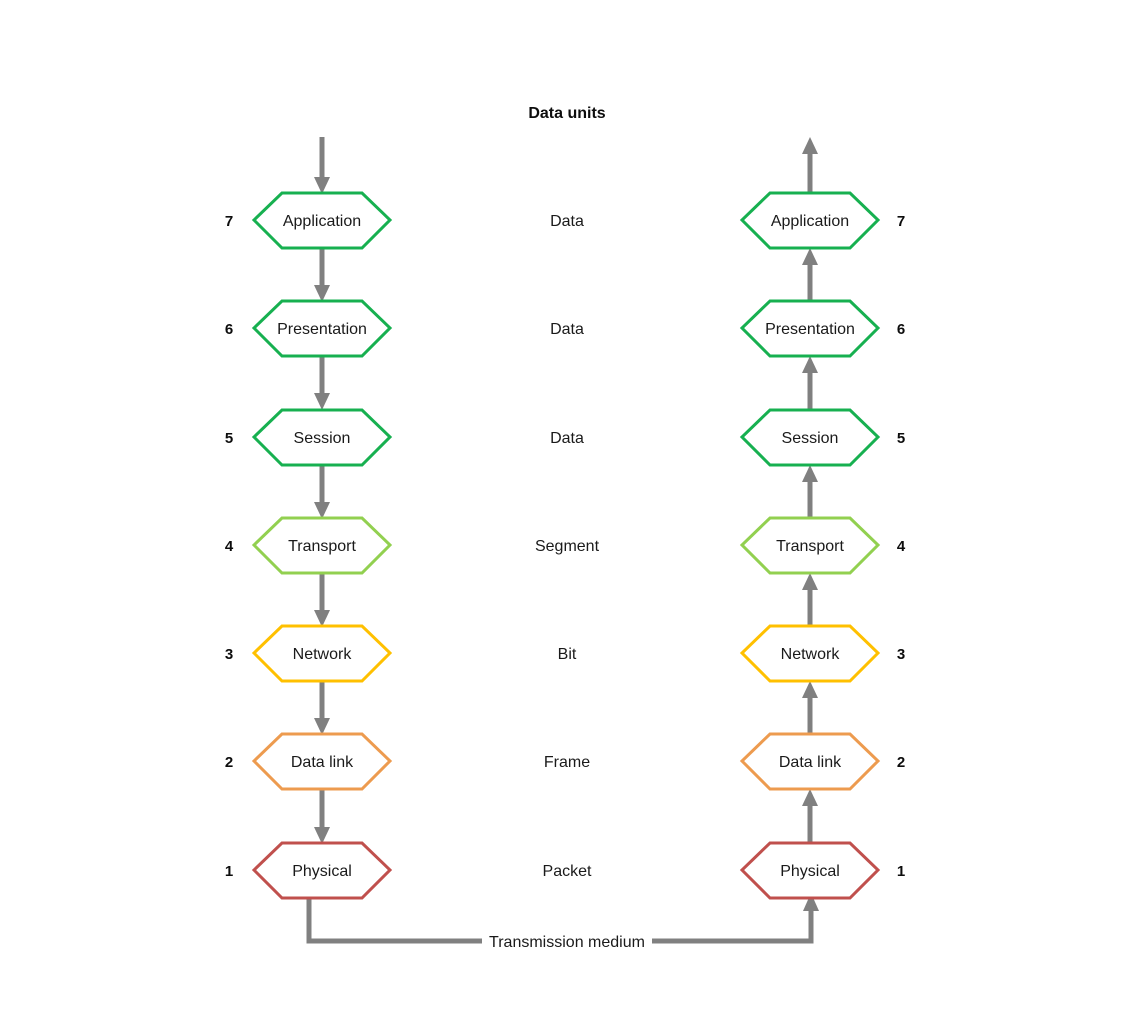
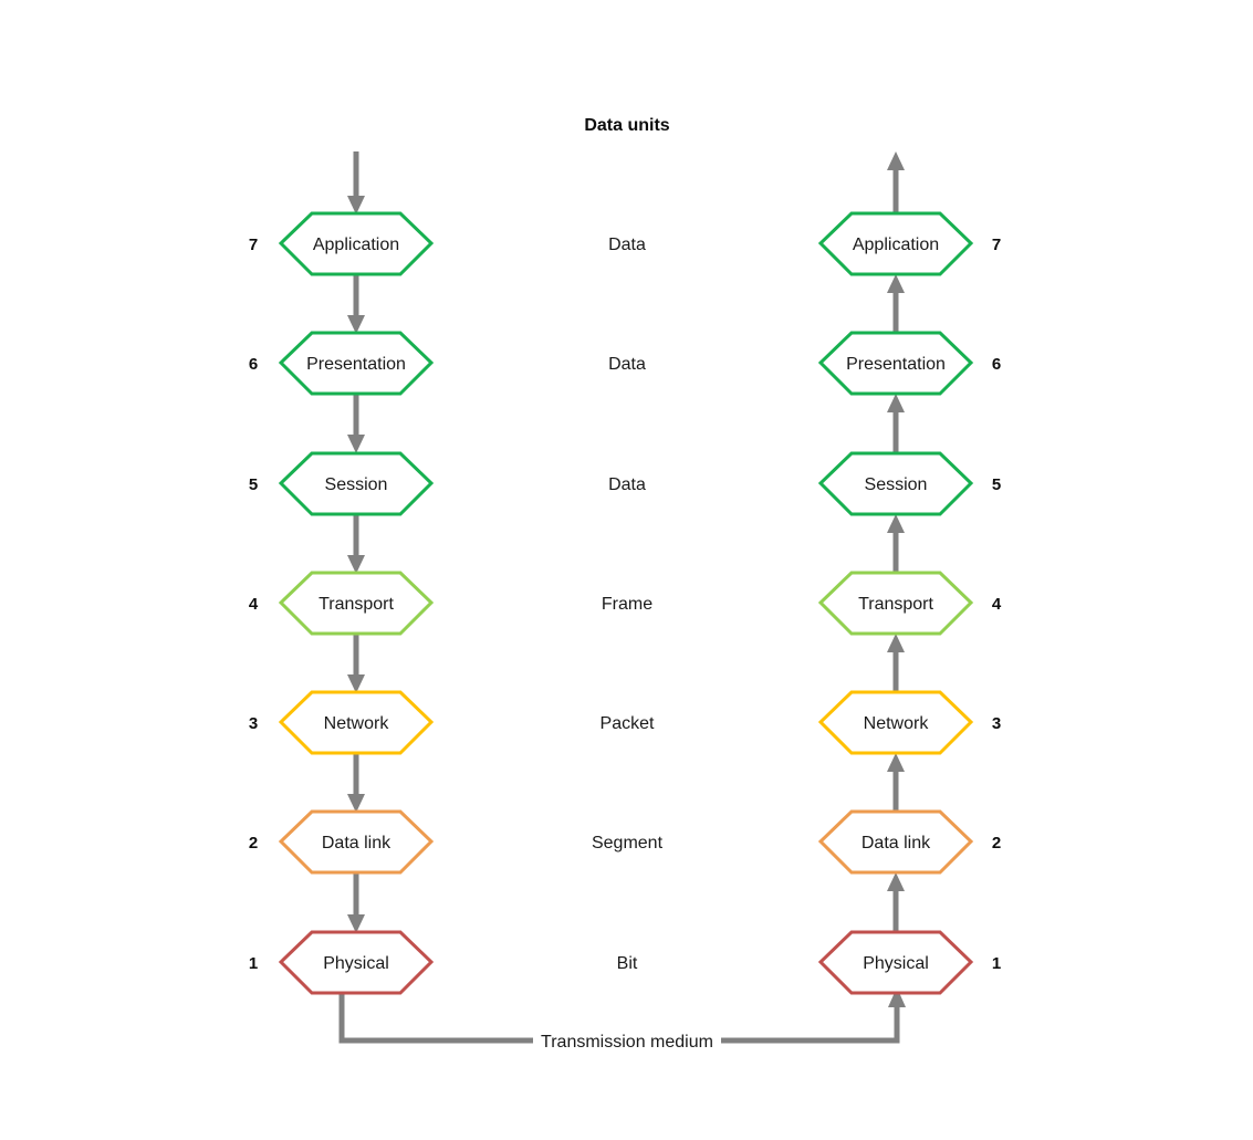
  Data units
  7
  Application
  Data
  Application
  7
  6
  Presentation
  Data
  Presentation
  6
  5
  Session
  Data
  Session
  5
  4
  Transport
- Segment
+ Frame
  Transport
  4
  3
  Network
- Bit
+ Packet
  Network
  3
  2
  Data link
- Frame
+ Segment
  Data link
  2
  1
  Physical
- Packet
+ Bit
  Physical
  1
  Transmission medium
